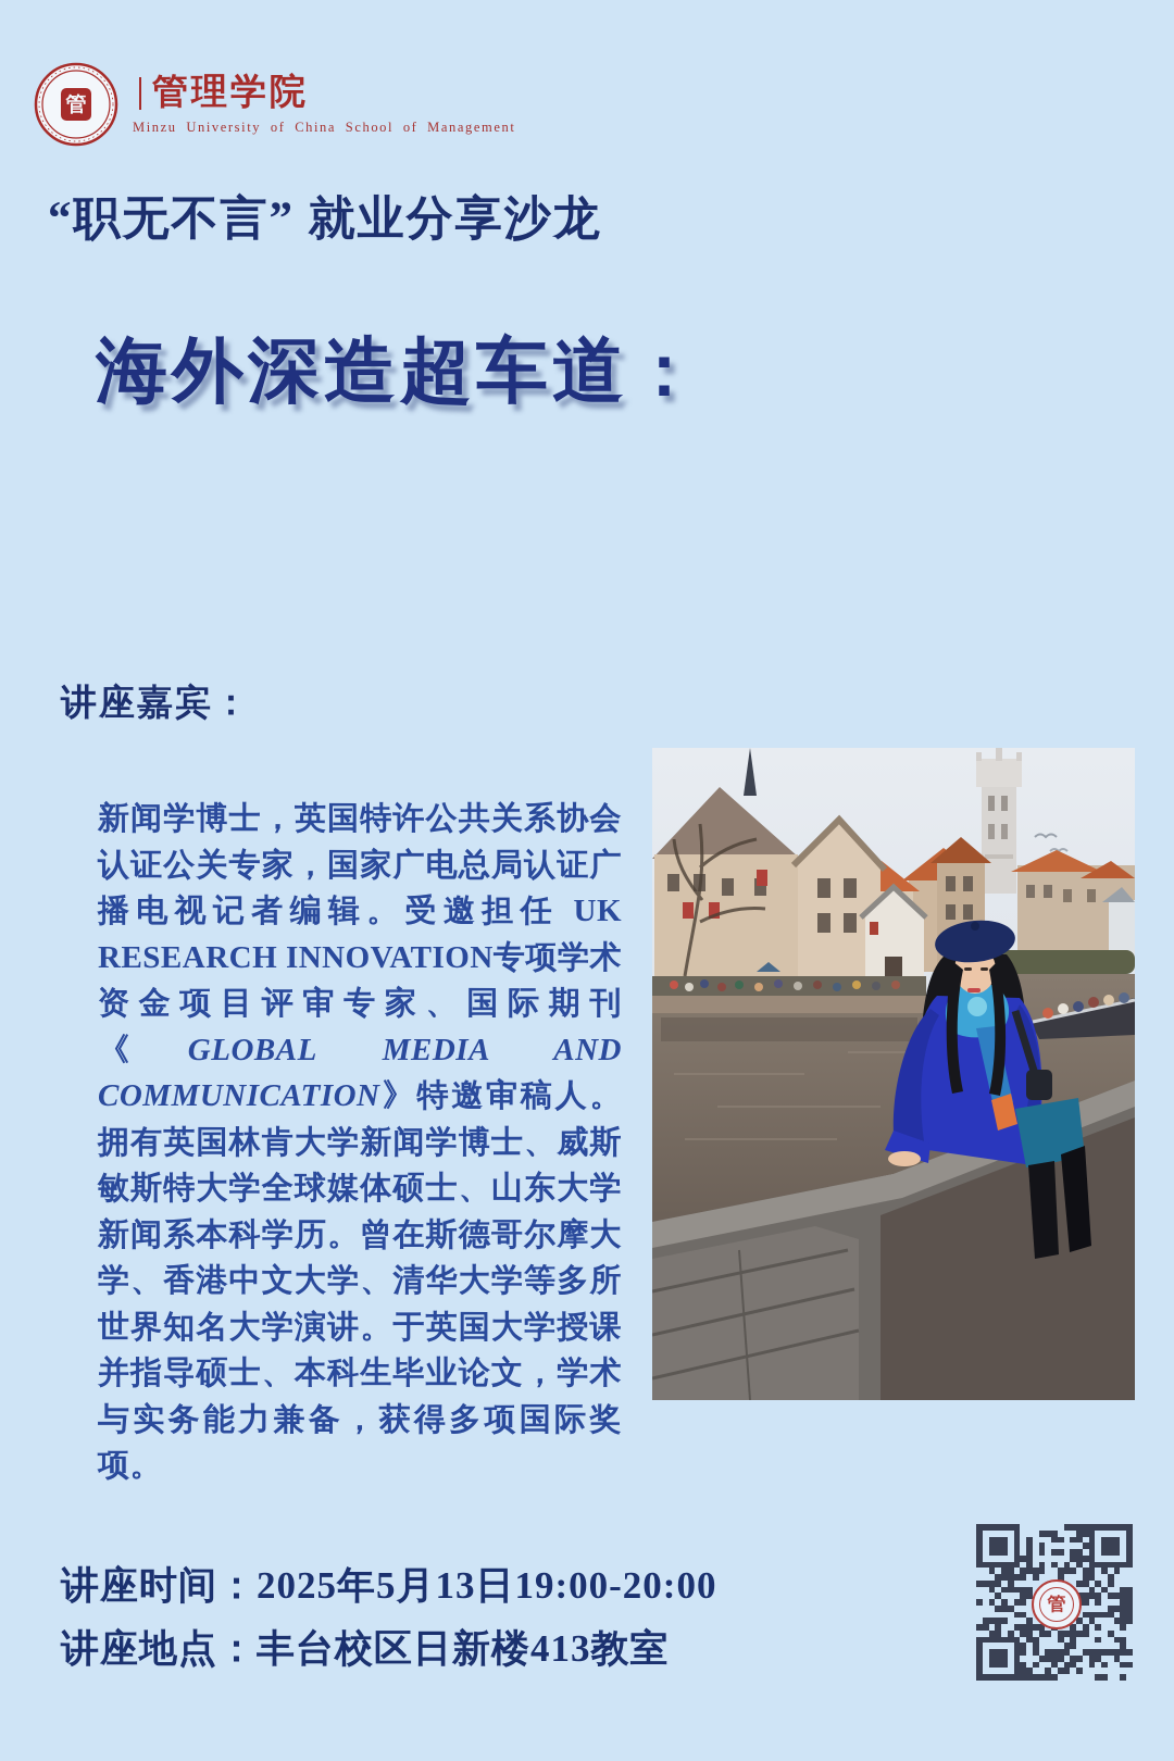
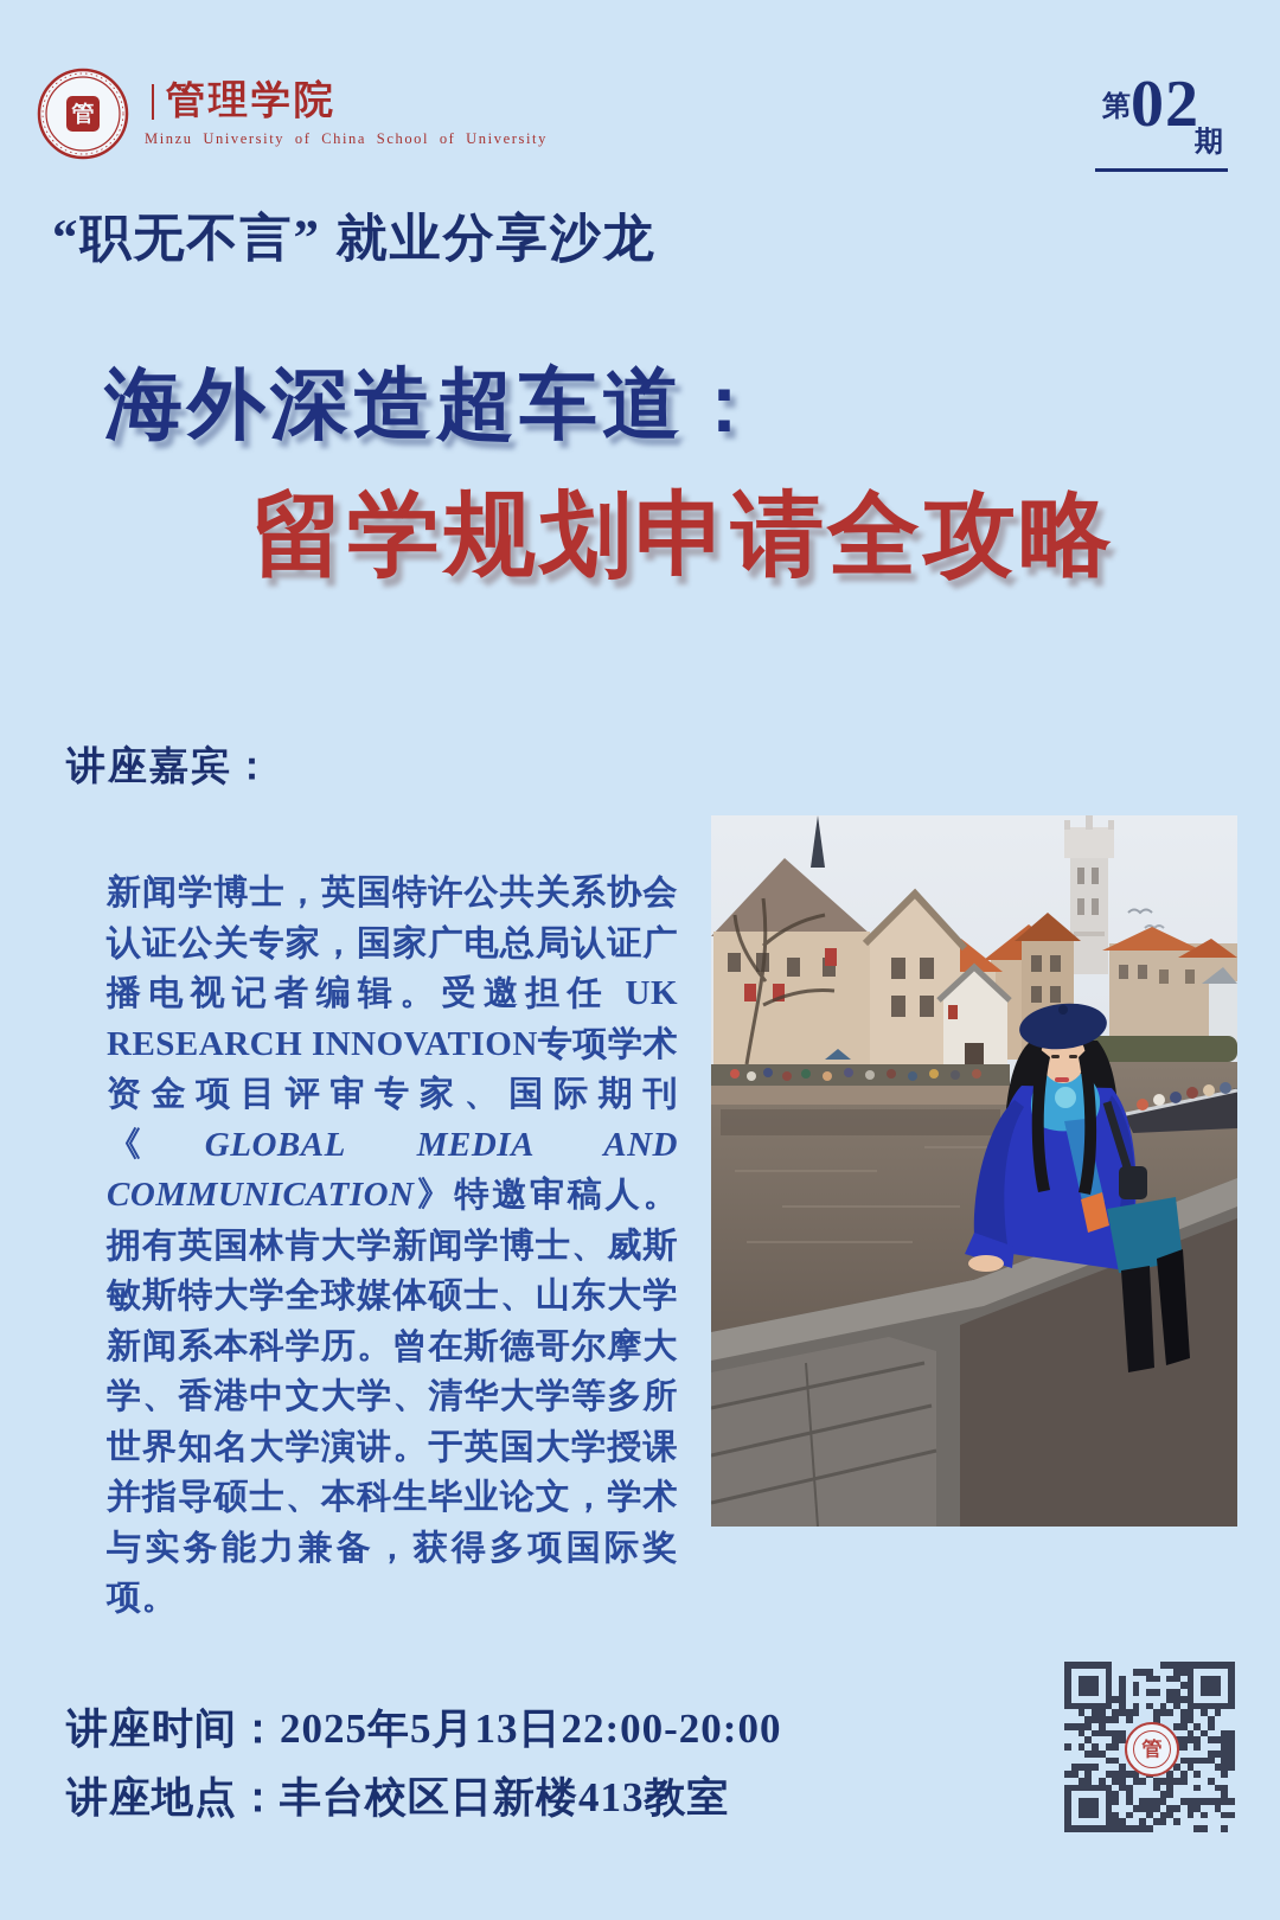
  管
  管理学院
- Minzu University of China School of Management
+ Minzu University of China School of University
+ 第
+ 02
+ 期
  “职无不言” 就业分享沙龙
  海外深造超车道：
+ 留学规划申请全攻略
  讲座嘉宾：
  新闻学博士，英国特许公共关系协会认证公关专家，国家广电总局认证广播电视记者编辑。受邀担任 UK RESEARCH INNOVATION专项学术资金项目评审专家、国际期刊《GLOBAL MEDIA AND COMMUNICATION》特邀审稿人。拥有英国林肯大学新闻学博士、威斯敏斯特大学全球媒体硕士、山东大学新闻系本科学历。曾在斯德哥尔摩大学、香港中文大学、清华大学等多所世界知名大学演讲。于英国大学授课并指导硕士、本科生毕业论文，学术与实务能力兼备，获得多项国际奖项。
- 讲座时间：2025年5月13日19:00-20:00
+ 讲座时间：2025年5月13日22:00-20:00
  讲座地点：丰台校区日新楼413教室
  管
